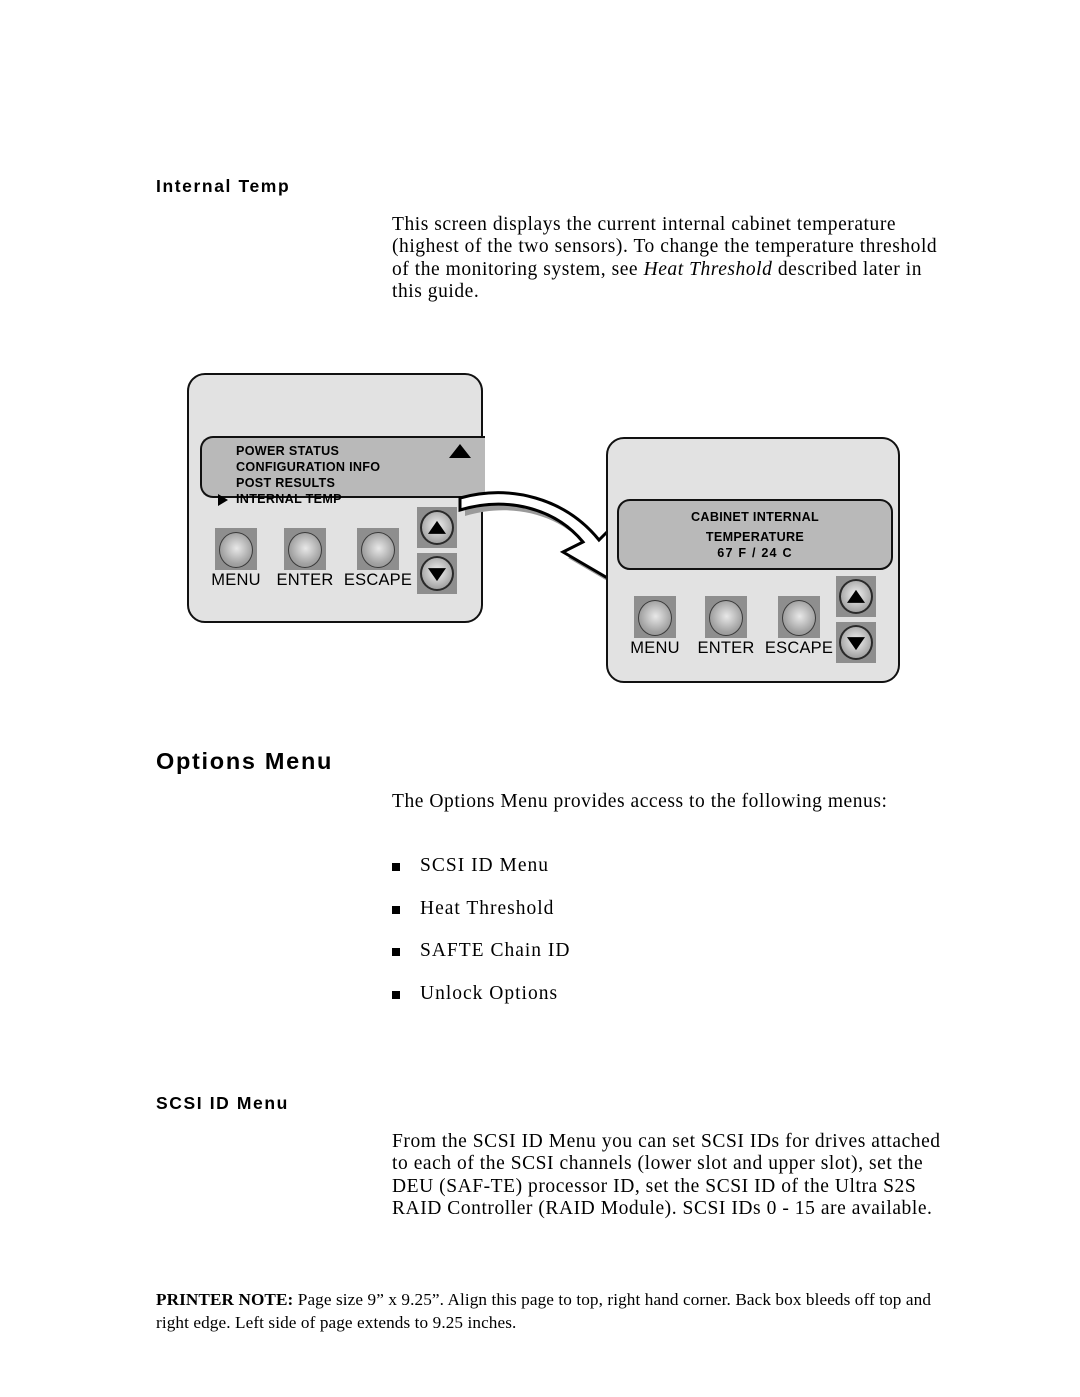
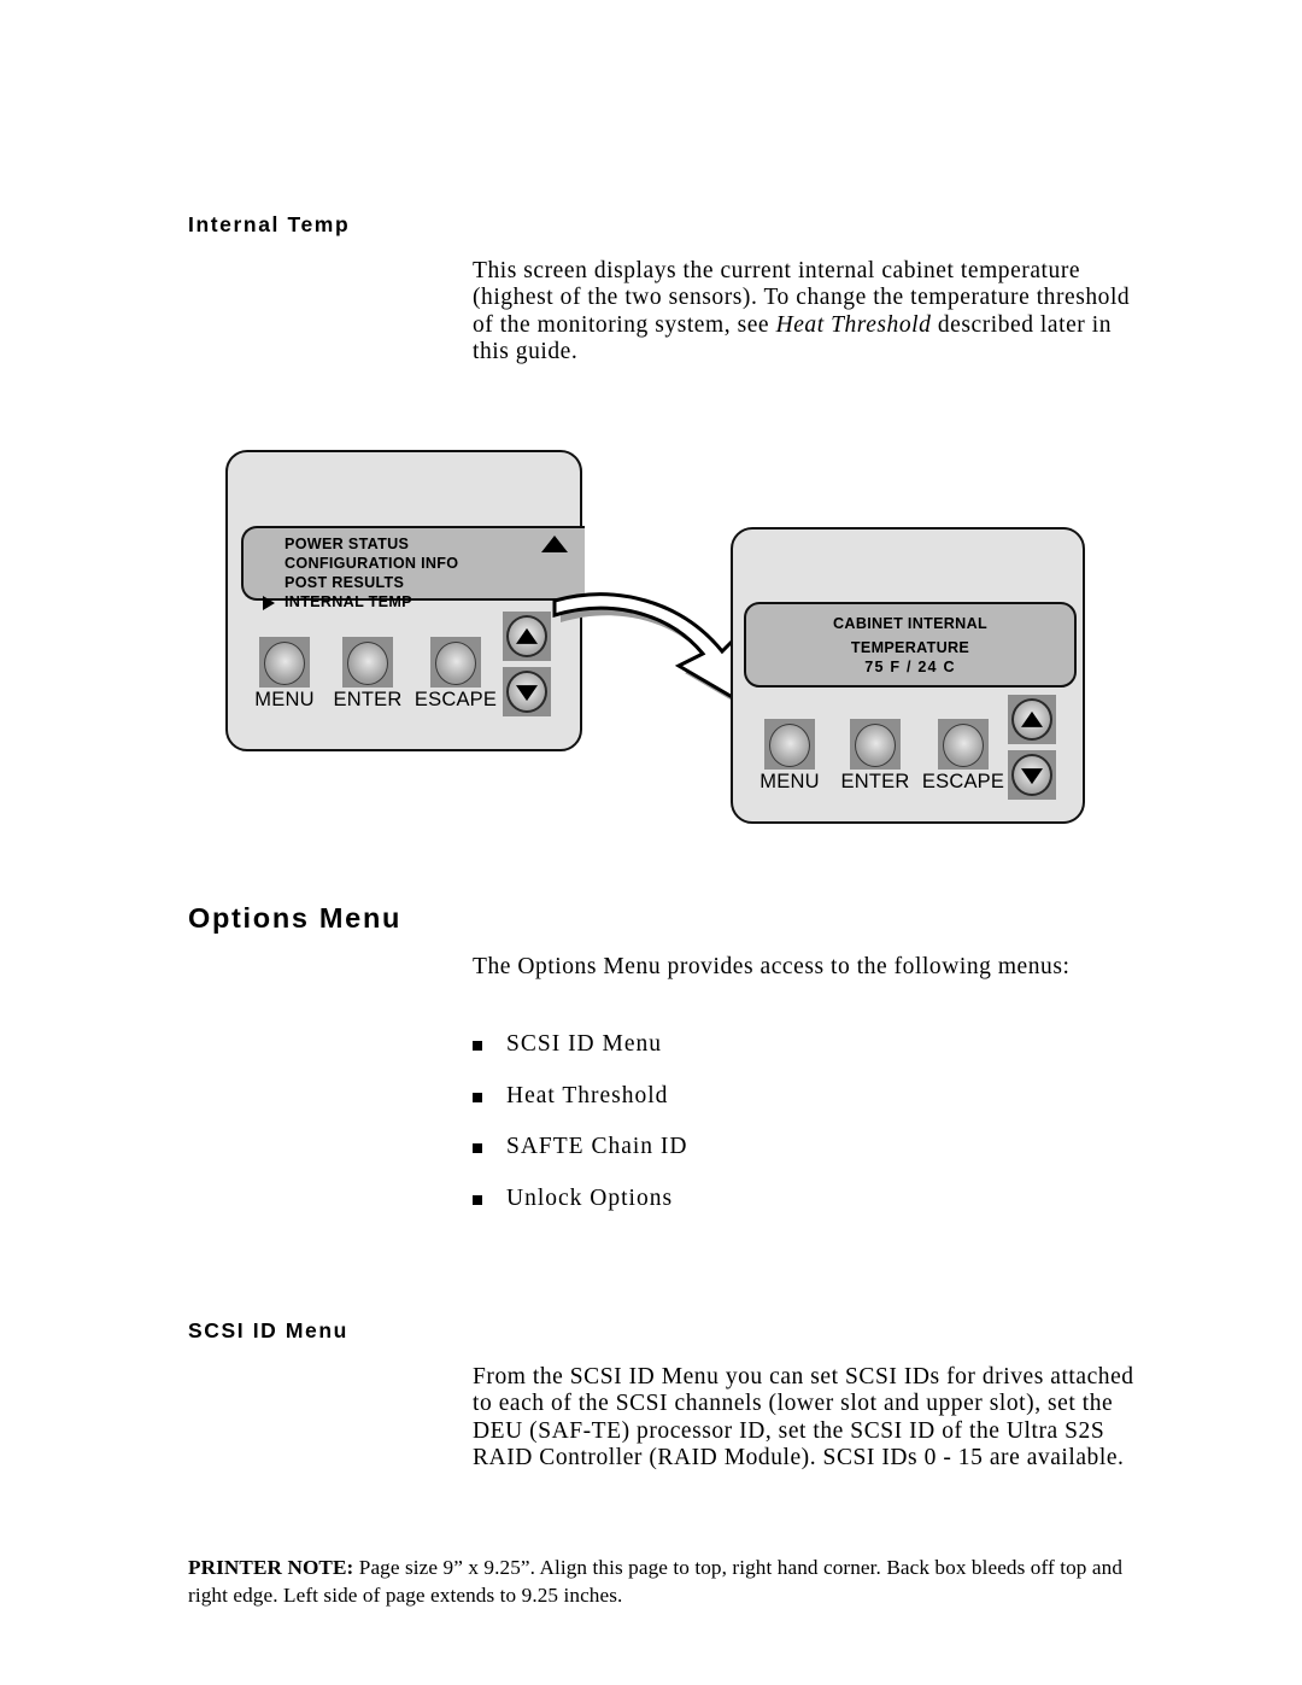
  Internal Temp
  This screen displays the current internal cabinet temperature (highest of the two sensors). To change the temperature threshold of the monitoring system, see Heat Threshold described later in this guide.
  POWER STATUS
  CONFIGURATION INFO
  POST RESULTS
  INTERNAL TEMP
  MENU
  ENTER
  ESCAPE
  CABINET INTERNAL
  TEMPERATURE
- 67 F / 24 C
+ 75 F / 24 C
  MENU
  ENTER
  ESCAPE
  Options Menu
  The Options Menu provides access to the following menus:
  SCSI ID Menu
  Heat Threshold
  SAFTE Chain ID
  Unlock Options
  SCSI ID Menu
  From the SCSI ID Menu you can set SCSI IDs for drives attached to each of the SCSI channels (lower slot and upper slot), set the DEU (SAF-TE) processor ID, set the SCSI ID of the Ultra S2S RAID Controller (RAID Module). SCSI IDs 0 - 15 are available.
  PRINTER NOTE: Page size 9” x 9.25”. Align this page to top, right hand corner. Back box bleeds off top and right edge. Left side of page extends to 9.25 inches.
